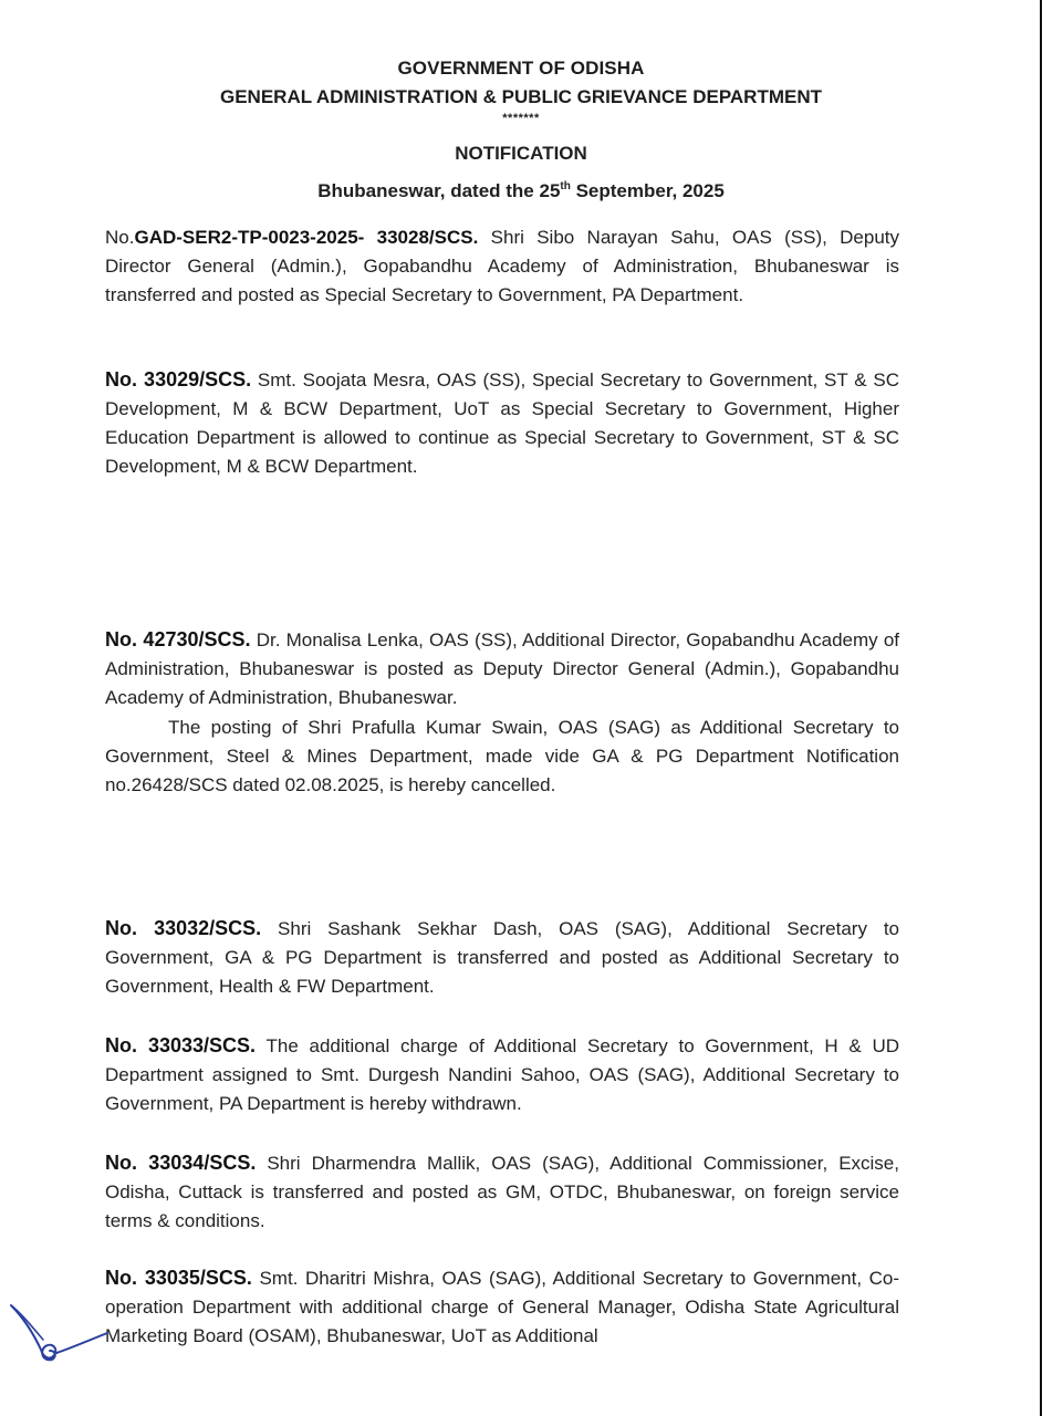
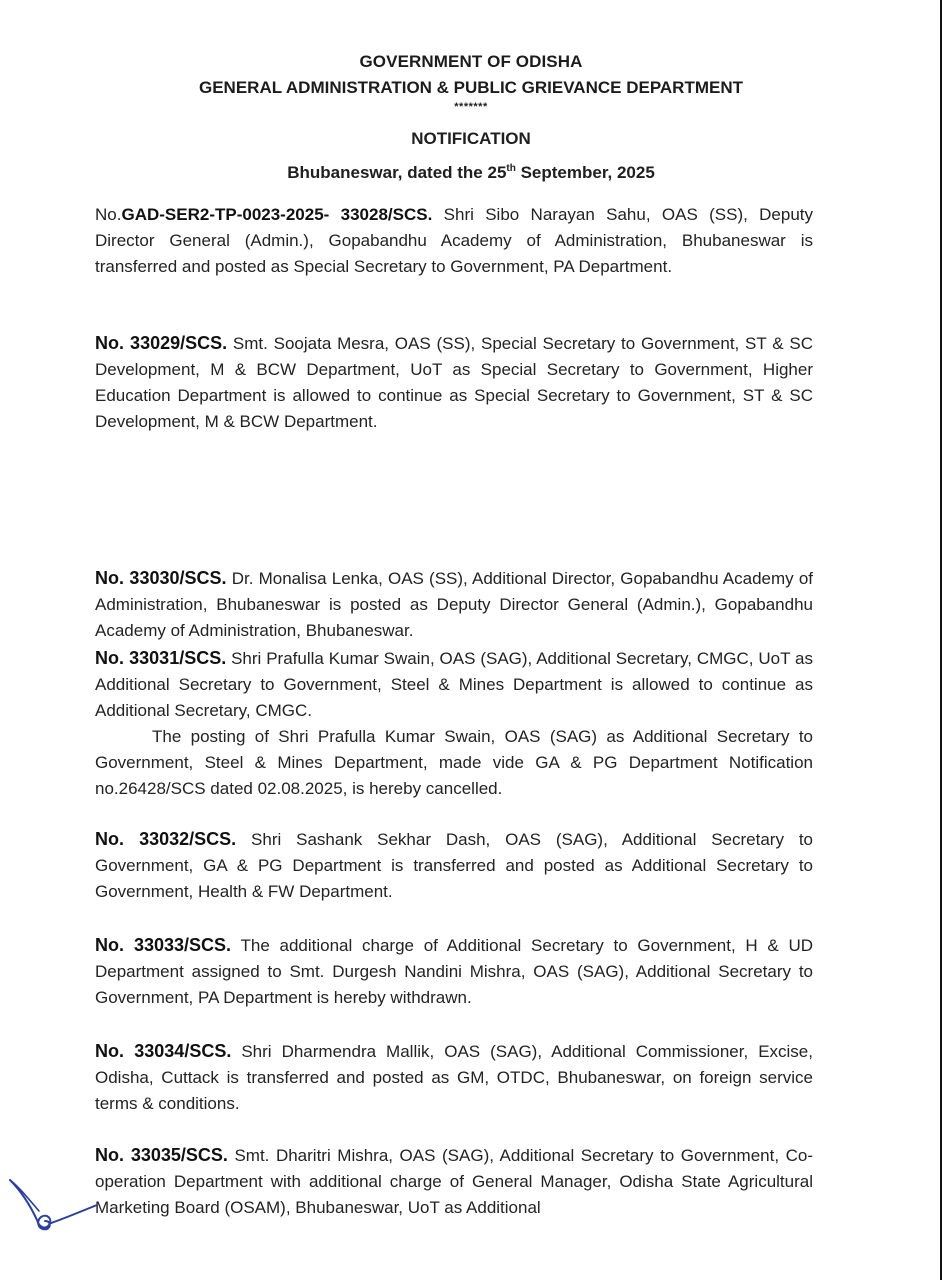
  GOVERNMENT OF ODISHA
  GENERAL ADMINISTRATION & PUBLIC GRIEVANCE DEPARTMENT
  *******
  NOTIFICATION
  Bhubaneswar, dated the 25th September, 2025
  No.GAD-SER2-TP-0023-2025- 33028/SCS. Shri Sibo Narayan Sahu, OAS (SS), Deputy Director General (Admin.), Gopabandhu Academy of Administration, Bhubaneswar is transferred and posted as Special Secretary to Government, PA Department.
  No. 33029/SCS. Smt. Soojata Mesra, OAS (SS), Special Secretary to Government, ST & SC Development, M & BCW Department, UoT as Special Secretary to Government, Higher Education Department is allowed to continue as Special Secretary to Government, ST & SC Development, M & BCW Department.
- No. 42730/SCS. Dr. Monalisa Lenka, OAS (SS), Additional Director, Gopabandhu Academy of Administration, Bhubaneswar is posted as Deputy Director General (Admin.), Gopabandhu Academy of Administration, Bhubaneswar.
+ No. 33030/SCS. Dr. Monalisa Lenka, OAS (SS), Additional Director, Gopabandhu Academy of Administration, Bhubaneswar is posted as Deputy Director General (Admin.), Gopabandhu Academy of Administration, Bhubaneswar.
+ No. 33031/SCS. Shri Prafulla Kumar Swain, OAS (SAG), Additional Secretary, CMGC, UoT as Additional Secretary to Government, Steel & Mines Department is allowed to continue as Additional Secretary, CMGC.
  The posting of Shri Prafulla Kumar Swain, OAS (SAG) as Additional Secretary to Government, Steel & Mines Department, made vide GA & PG Department Notification no.26428/SCS dated 02.08.2025, is hereby cancelled.
  No. 33032/SCS. Shri Sashank Sekhar Dash, OAS (SAG), Additional Secretary to Government, GA & PG Department is transferred and posted as Additional Secretary to Government, Health & FW Department.
- No. 33033/SCS. The additional charge of Additional Secretary to Government, H & UD Department assigned to Smt. Durgesh Nandini Sahoo, OAS (SAG), Additional Secretary to Government, PA Department is hereby withdrawn.
+ No. 33033/SCS. The additional charge of Additional Secretary to Government, H & UD Department assigned to Smt. Durgesh Nandini Mishra, OAS (SAG), Additional Secretary to Government, PA Department is hereby withdrawn.
  No. 33034/SCS. Shri Dharmendra Mallik, OAS (SAG), Additional Commissioner, Excise, Odisha, Cuttack is transferred and posted as GM, OTDC, Bhubaneswar, on foreign service terms & conditions.
  No. 33035/SCS. Smt. Dharitri Mishra, OAS (SAG), Additional Secretary to Government, Co-operation Department with additional charge of General Manager, Odisha State Agricultural Marketing Board (OSAM), Bhubaneswar, UoT as Additional
